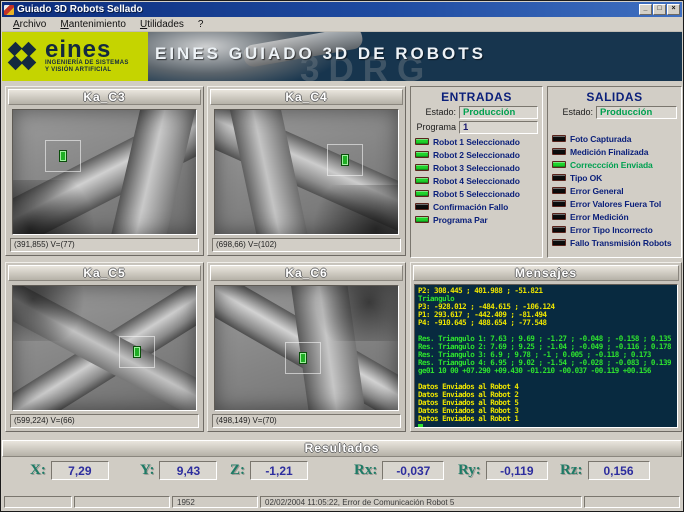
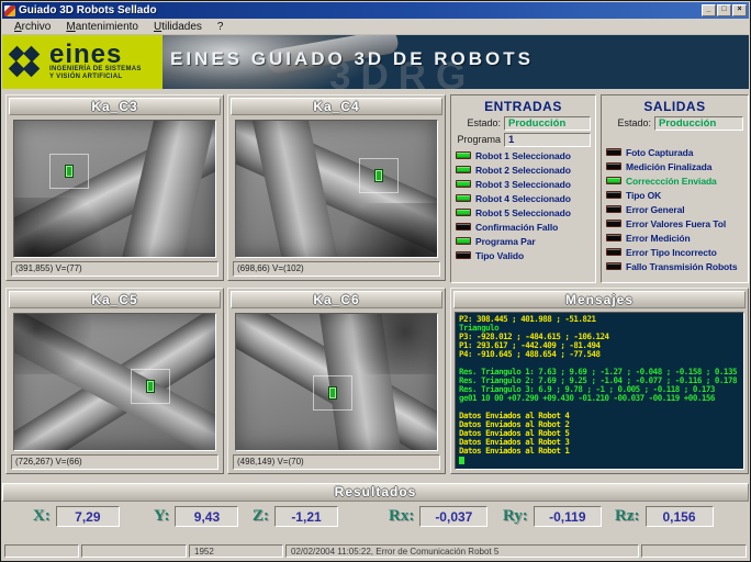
  Guiado 3D Robots Sellado
  Archivo
  Mantenimiento
  Utilidades
  ?
  3DRG
  EINES GUIADO 3D DE ROBOTS
  eines
  Ka_C3
  (391,855) V=(77)
  Ka_C4
  (698,66) V=(102)
  Ka_C5
- (599,224) V=(66)
+ (726,267) V=(66)
  Ka_C6
  (498,149) V=(70)
  ENTRADAS
  Estado:
  Producción
  Programa
  1
  Robot 1 Seleccionado
  Robot 2 Seleccionado
  Robot 3 Seleccionado
  Robot 4 Seleccionado
  Robot 5 Seleccionado
  Confirmación Fallo
  Programa Par
+ Tipo Valido
  SALIDAS
  Estado:
  Producción
  Foto Capturada
  Medición Finalizada
  Correcccíón Enviada
  Tipo OK
  Error General
  Error Valores Fuera Tol
  Error Medición
  Error Tipo Incorrecto
  Fallo Transmisión Robots
  Mensajes
  P2: 308.445 ; 401.988 ; -51.821
  Triangulo
  P3: -928.012 ; -484.615 ; -106.124
  P1: 293.617 ; -442.409 ; -81.494
  P4: -910.645 ; 488.654 ; -77.548
  Res. Triangulo 1: 7.63 ; 9.69 ; -1.27 ; -0.048 ; -0.158 ; 0.135
- Res. Triangulo 2: 7.69 ; 9.25 ; -1.04 ; -0.049 ; -0.116 ; 0.178
+ Res. Triangulo 2: 7.69 ; 9.25 ; -1.04 ; -0.077 ; -0.116 ; 0.178
  Res. Triangulo 3: 6.9 ; 9.78 ; -1 ; 0.005 ; -0.118 ; 0.173
- Res. Triangulo 4: 6.95 ; 9.02 ; -1.54 ; -0.028 ; -0.083 ; 0.139
  ge01 10 00 +07.290 +09.430 -01.210 -00.037 -00.119 +00.156
  Datos Enviados al Robot 4
  Datos Enviados al Robot 2
  Datos Enviados al Robot 5
  Datos Enviados al Robot 3
  Datos Enviados al Robot 1
  Resultados
  X:
  7,29
  Y:
  9,43
  Z:
  -1,21
  Rx:
  -0,037
  Ry:
  -0,119
  Rz:
  0,156
  1952
  02/02/2004 11:05:22, Error de Comunicación Robot 5
